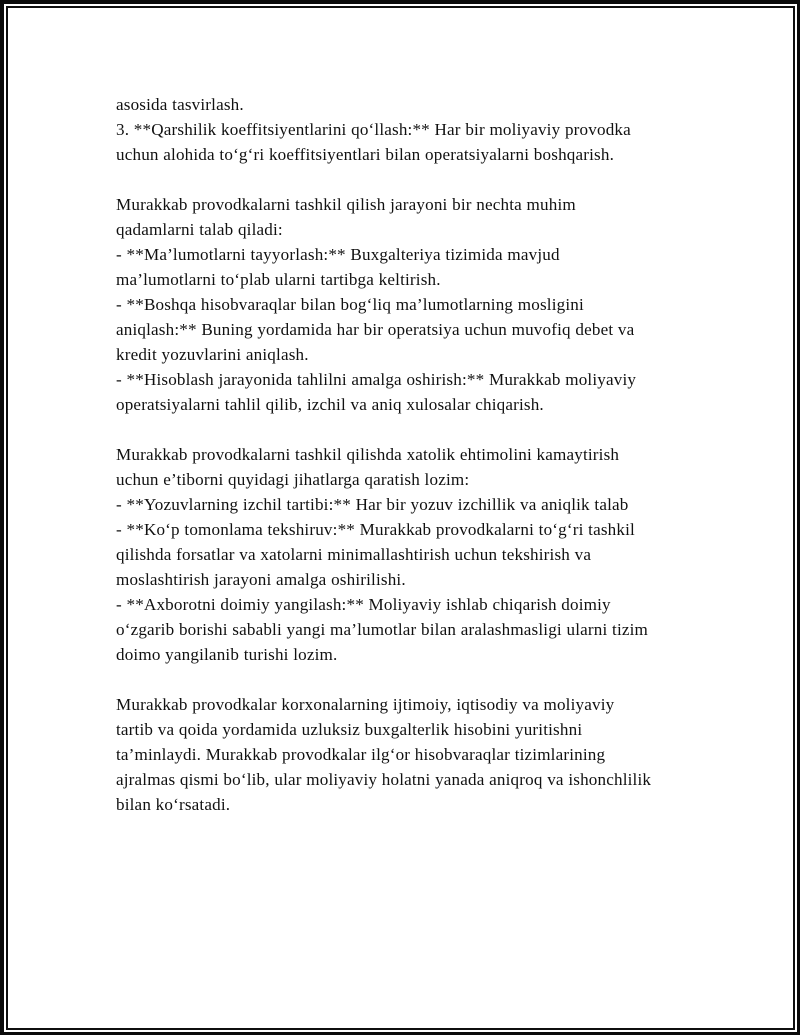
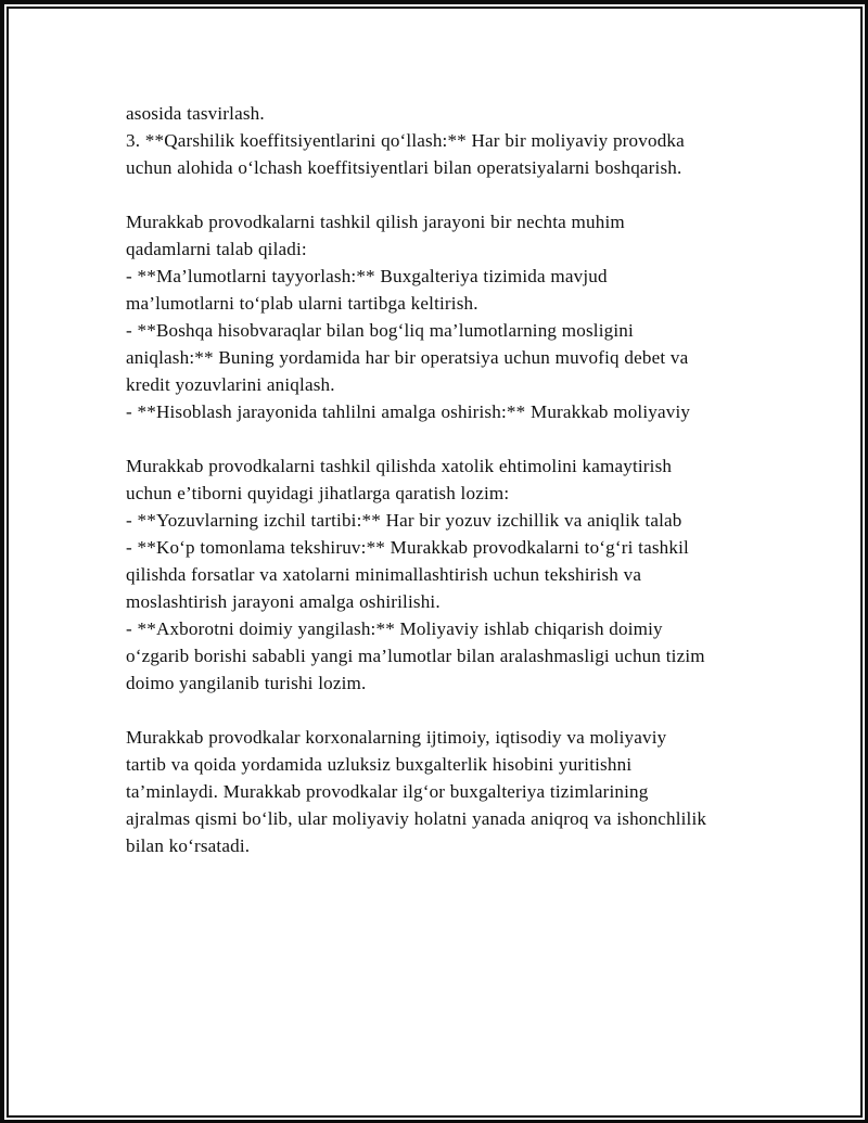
  asosida tasvirlash.
  3. **Qarshilik koeffitsiyentlarini qoʻllash:** Har bir moliyaviy provodka
- uchun alohida toʻgʻri koeffitsiyentlari bilan operatsiyalarni boshqarish.
+ uchun alohida oʻlchash koeffitsiyentlari bilan operatsiyalarni boshqarish.
  Murakkab provodkalarni tashkil qilish jarayoni bir nechta muhim
  qadamlarni talab qiladi:
  - **Ma’lumotlarni tayyorlash:** Buxgalteriya tizimida mavjud
  ma’lumotlarni toʻplab ularni tartibga keltirish.
  - **Boshqa hisobvaraqlar bilan bogʻliq ma’lumotlarning mosligini
  aniqlash:** Buning yordamida har bir operatsiya uchun muvofiq debet va
  kredit yozuvlarini aniqlash.
  - **Hisoblash jarayonida tahlilni amalga oshirish:** Murakkab moliyaviy
- operatsiyalarni tahlil qilib, izchil va aniq xulosalar chiqarish.
  Murakkab provodkalarni tashkil qilishda xatolik ehtimolini kamaytirish
  uchun e’tiborni quyidagi jihatlarga qaratish lozim:
  - **Yozuvlarning izchil tartibi:** Har bir yozuv izchillik va aniqlik talab
  - **Koʻp tomonlama tekshiruv:** Murakkab provodkalarni toʻgʻri tashkil
  qilishda forsatlar va xatolarni minimallashtirish uchun tekshirish va
  moslashtirish jarayoni amalga oshirilishi.
  - **Axborotni doimiy yangilash:** Moliyaviy ishlab chiqarish doimiy
- oʻzgarib borishi sababli yangi ma’lumotlar bilan aralashmasligi ularni tizim
+ oʻzgarib borishi sababli yangi ma’lumotlar bilan aralashmasligi uchun tizim
  doimo yangilanib turishi lozim.
  Murakkab provodkalar korxonalarning ijtimoiy, iqtisodiy va moliyaviy
  tartib va qoida yordamida uzluksiz buxgalterlik hisobini yuritishni
- ta’minlaydi. Murakkab provodkalar ilgʻor hisobvaraqlar tizimlarining
+ ta’minlaydi. Murakkab provodkalar ilgʻor buxgalteriya tizimlarining
  ajralmas qismi boʻlib, ular moliyaviy holatni yanada aniqroq va ishonchlilik
  bilan koʻrsatadi.
